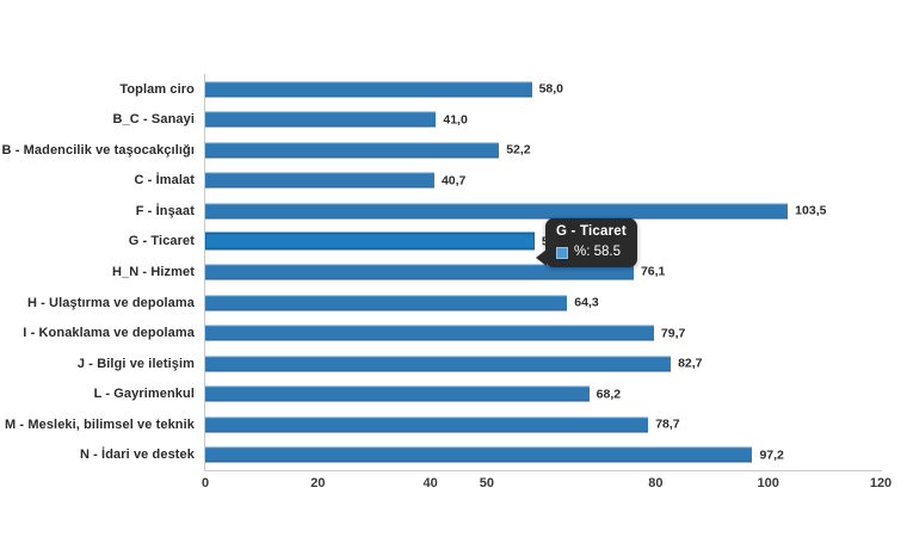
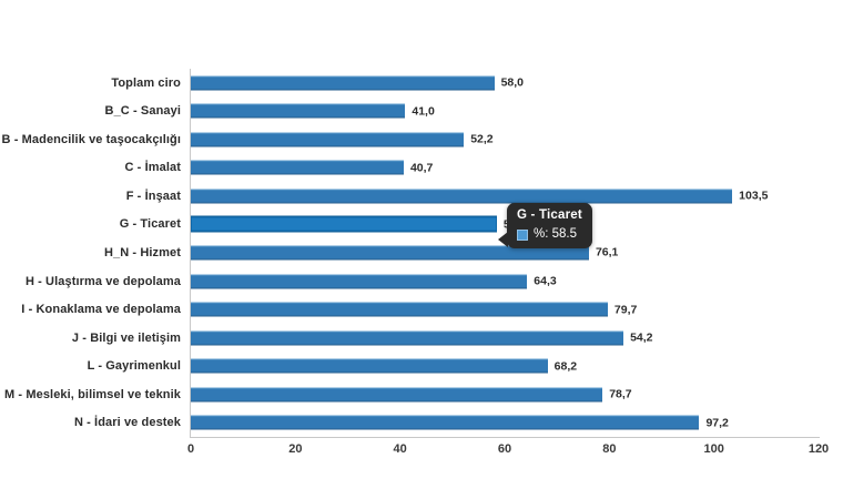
  Toplam ciro
  58,0
  B_C - Sanayi
  41,0
  B - Madencilik ve taşocakçılığı
  52,2
  C - İmalat
  40,7
  F - İnşaat
  103,5
  G - Ticaret
  H_N - Hizmet
  76,1
  H - Ulaştırma ve depolama
  64,3
  I - Konaklama ve depolama
  79,7
  J - Bilgi ve iletişim
- 82,7
+ 54,2
  L - Gayrimenkul
  68,2
  M - Mesleki, bilimsel ve teknik
  78,7
  N - İdari ve destek
  97,2
  0
  20
  40
- 50
+ 60
  80
  100
  120
  G - Ticaret
  %: 58.5
